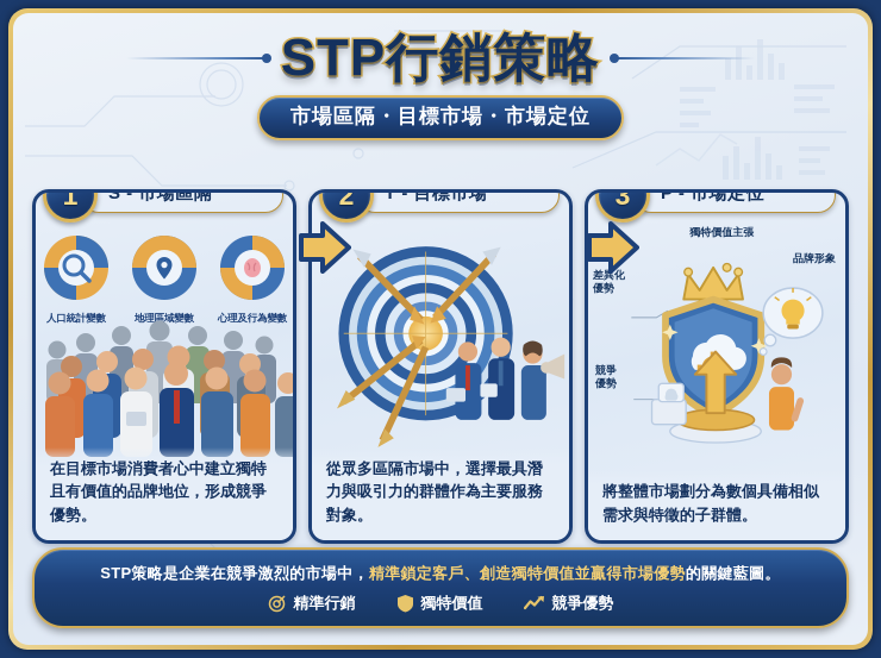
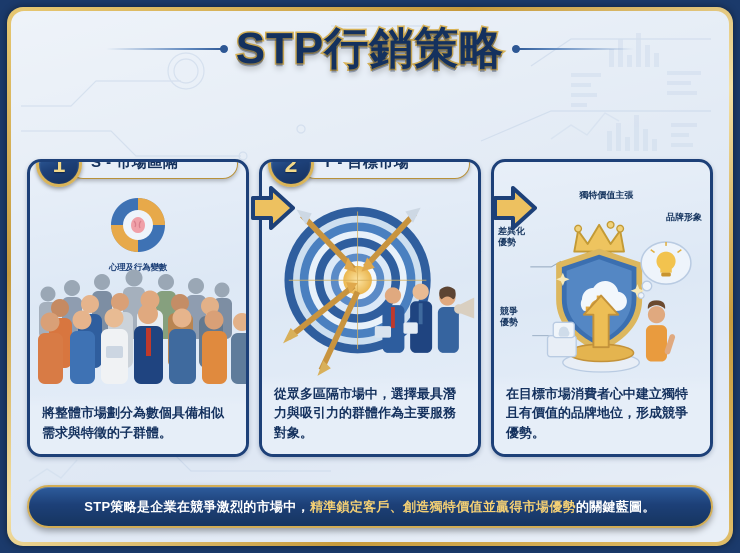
  STP行銷策略
- 市場區隔・目標市場・市場定位
  1
  S - 市場區隔
- 人口統計變數
- 地理區域變數
  心理及行為變數
- 在目標市場消費者心中建立獨特且有價值的品牌地位，形成競爭優勢。
+ 將整體市場劃分為數個具備相似需求與特徵的子群體。
  2
  T - 目標市場
  從眾多區隔市場中，選擇最具潛力與吸引力的群體作為主要服務對象。
- 3
- P - 市場定位
  獨特價值主張
  品牌形象
  差異化
  優勢
  競爭
  優勢
- 將整體市場劃分為數個具備相似需求與特徵的子群體。
+ 在目標市場消費者心中建立獨特且有價值的品牌地位，形成競爭優勢。
  STP策略是企業在競爭激烈的市場中，精準鎖定客戶、創造獨特價值並贏得市場優勢的關鍵藍圖。
- 精準行銷
- 獨特價值
- 競爭優勢
